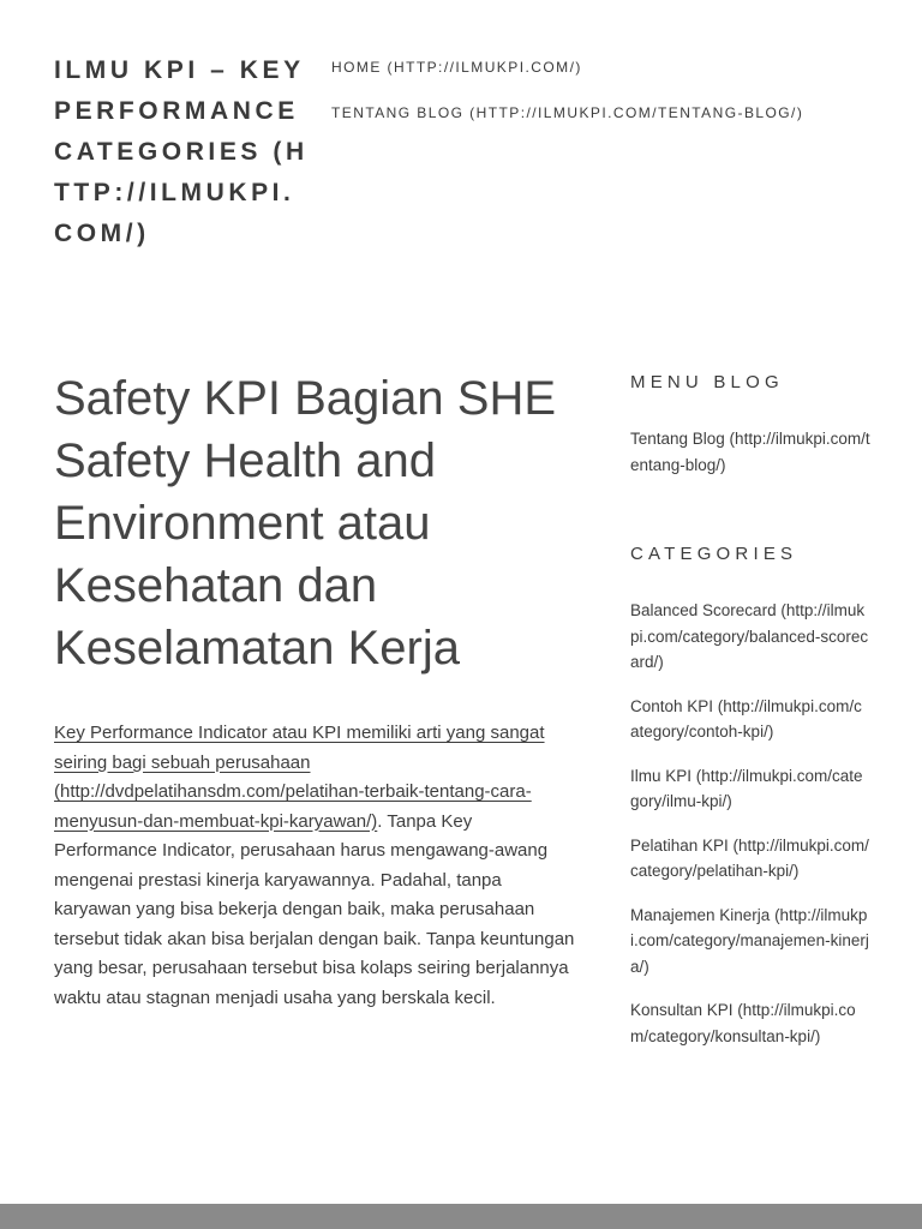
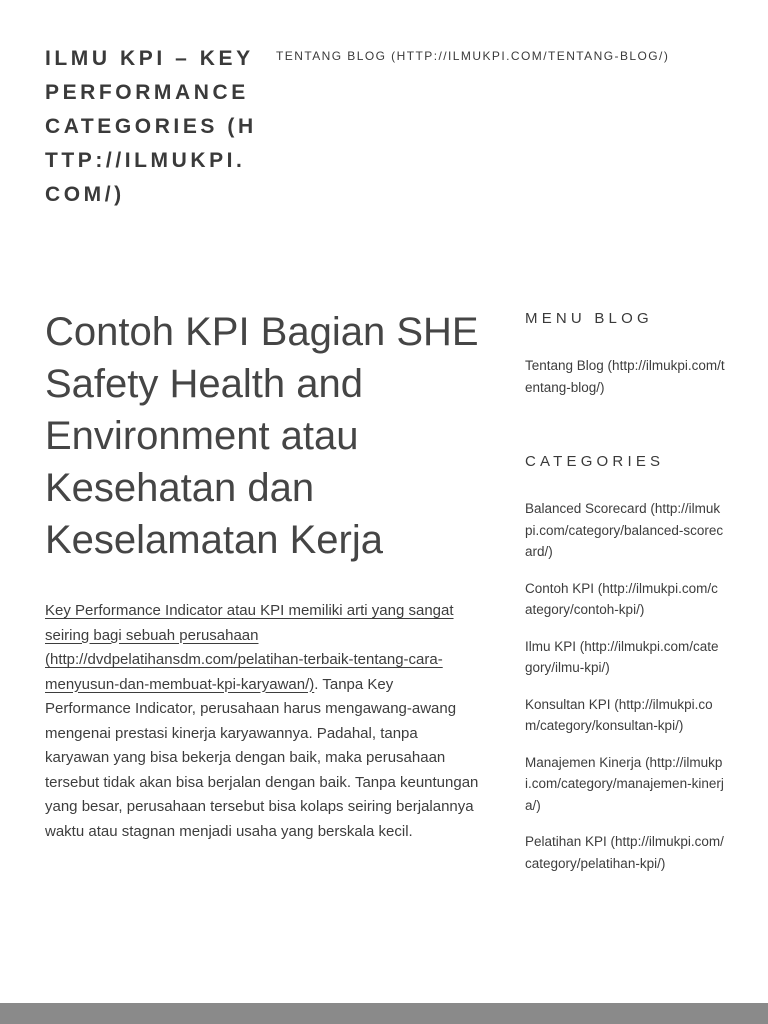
  ILMU KPI – KEY PERFORMANCE CATEGORIES (HTTP://ILMUKPI.COM/)
- HOME (HTTP://ILMUKPI.COM/)
  TENTANG BLOG (HTTP://ILMUKPI.COM/TENTANG-BLOG/)
- Safety KPI Bagian SHE Safety Health and Environment atau Kesehatan dan Keselamatan Kerja
+ Contoh KPI Bagian SHE Safety Health and Environment atau Kesehatan dan Keselamatan Kerja
  Key Performance Indicator atau KPI memiliki arti yang sangat seiring bagi sebuah perusahaan (http://dvdpelatihansdm.com/pelatihan-terbaik-tentang-cara-menyusun-dan-membuat-kpi-karyawan/). Tanpa Key Performance Indicator, perusahaan harus mengawang-awang mengenai prestasi kinerja karyawannya. Padahal, tanpa karyawan yang bisa bekerja dengan baik, maka perusahaan tersebut tidak akan bisa berjalan dengan baik. Tanpa keuntungan yang besar, perusahaan tersebut bisa kolaps seiring berjalannya waktu atau stagnan menjadi usaha yang berskala kecil.
  MENU BLOG
  Tentang Blog (http://ilmukpi.com/tentang-blog/)
  CATEGORIES
  Balanced Scorecard (http://ilmukpi.com/category/balanced-scorecard/)
  Contoh KPI (http://ilmukpi.com/category/contoh-kpi/)
  Ilmu KPI (http://ilmukpi.com/category/ilmu-kpi/)
- Pelatihan KPI (http://ilmukpi.com/category/pelatihan-kpi/)
+ Konsultan KPI (http://ilmukpi.com/category/konsultan-kpi/)
  Manajemen Kinerja (http://ilmukpi.com/category/manajemen-kinerja/)
- Konsultan KPI (http://ilmukpi.com/category/konsultan-kpi/)
+ Pelatihan KPI (http://ilmukpi.com/category/pelatihan-kpi/)
